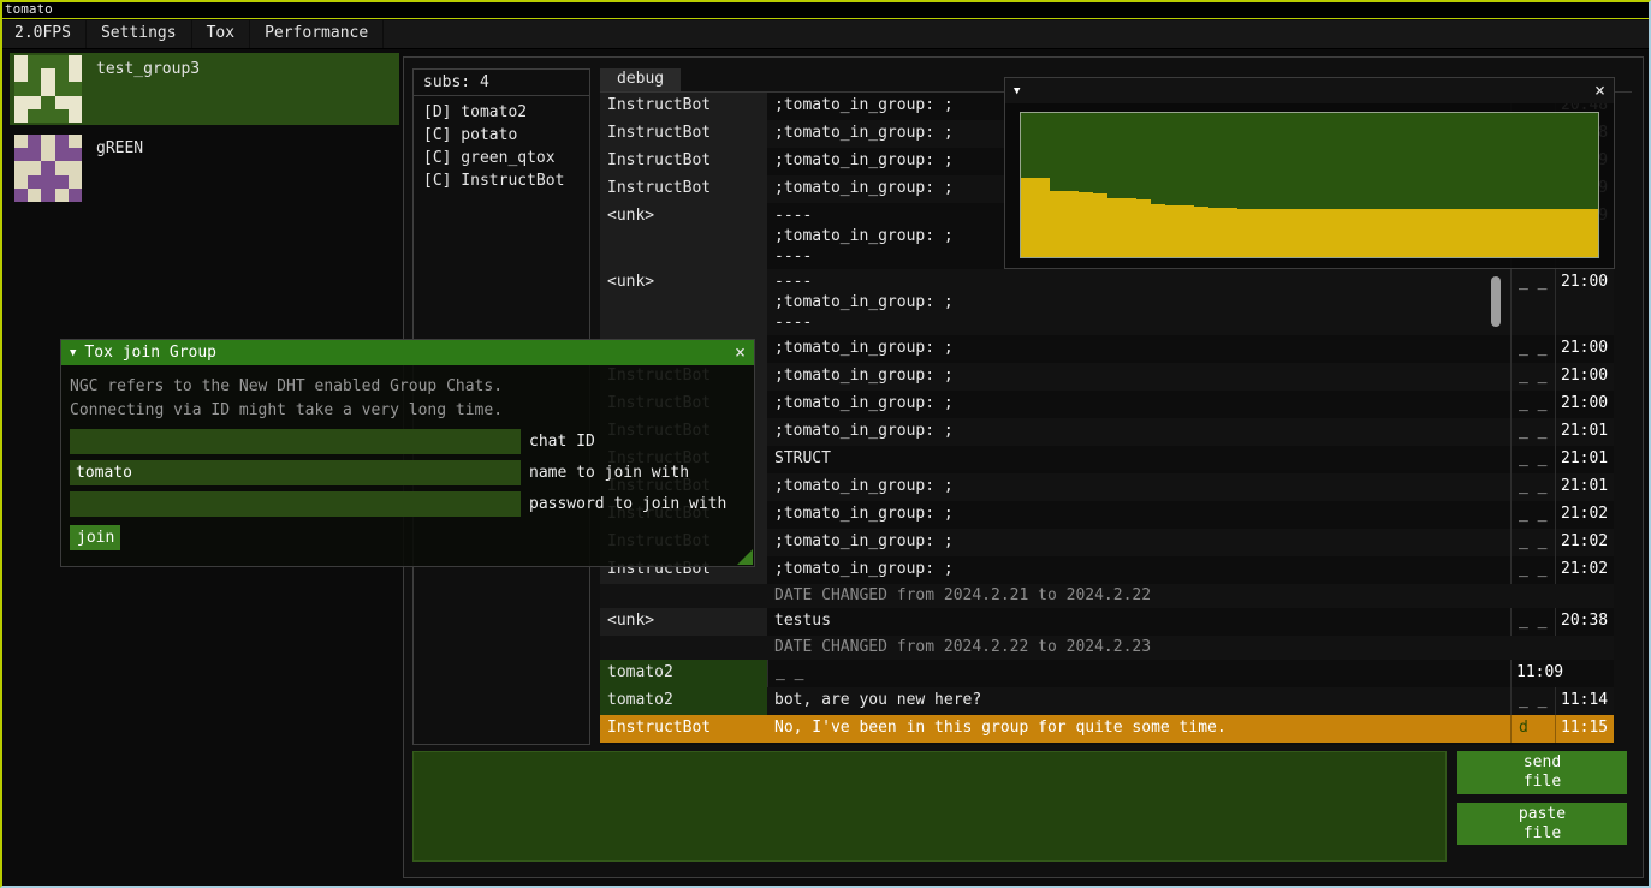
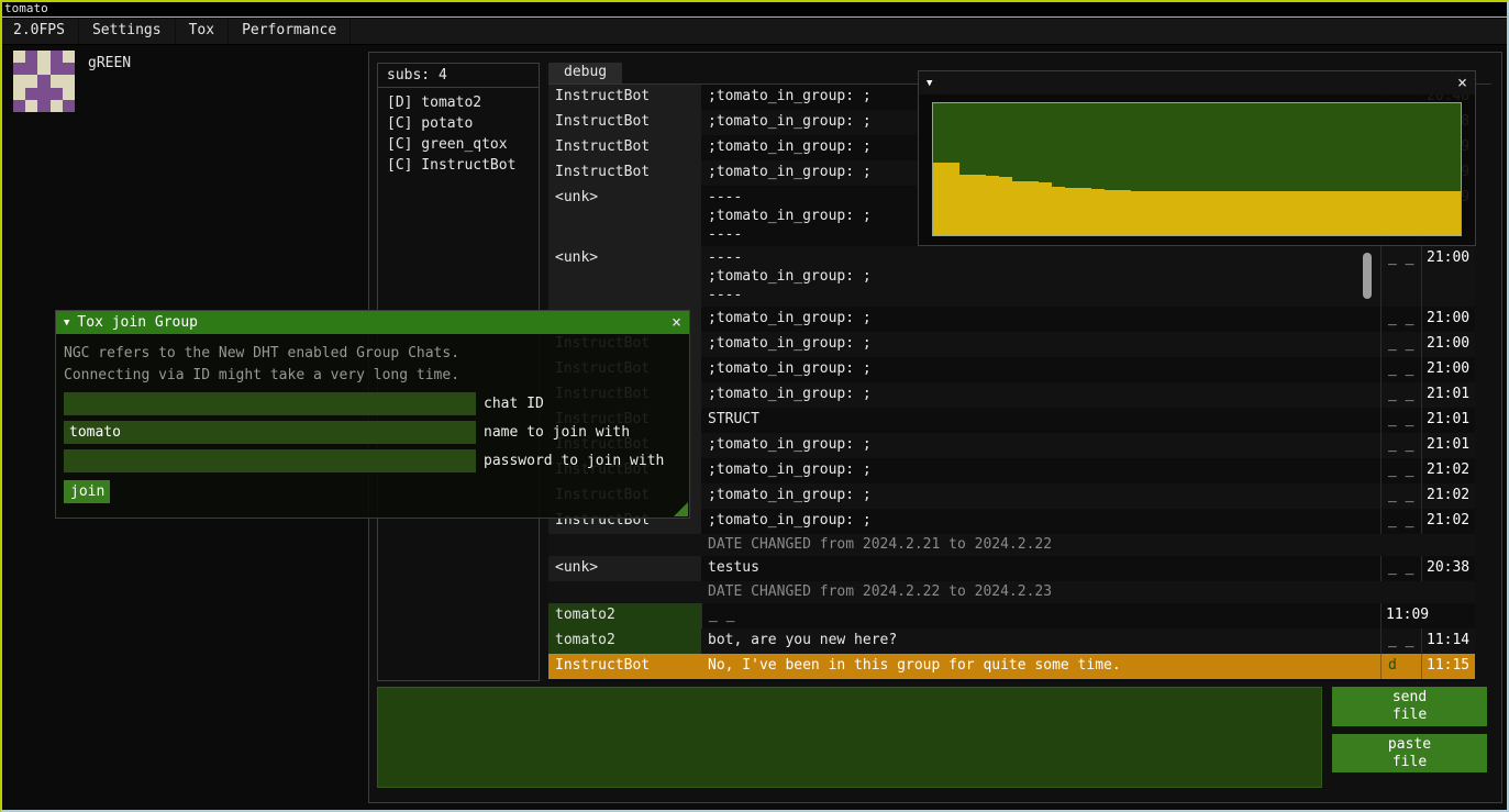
  tomato
  2.0FPS
  Settings
  Tox
  Performance
- test_group3
  gREEN
  subs: 4
  [D] tomato2
  [C] potato
  [C] green_qtox
  [C] InstructBot
  debug
  InstructBot
  ;tomato_in_group: ;
  InstructBot
  ;tomato_in_group: ;
  InstructBot
  ;tomato_in_group: ;
  InstructBot
  ;tomato_in_group: ;
  <unk>
  ----
  ;tomato_in_group: ;
  ----
  <unk>
  ----
  ;tomato_in_group: ;
  ----
  _ _
  21:00
  ;tomato_in_group: ;
  _ _
  21:00
  ;tomato_in_group: ;
  _ _
  21:00
  ;tomato_in_group: ;
  _ _
  21:00
  ;tomato_in_group: ;
  _ _
  21:01
  STRUCT
  _ _
  21:01
  ;tomato_in_group: ;
  _ _
  21:01
  ;tomato_in_group: ;
  _ _
  21:02
  ;tomato_in_group: ;
  _ _
  21:02
  InstructBot
  ;tomato_in_group: ;
  _ _
  21:02
  DATE CHANGED from 2024.2.21 to 2024.2.22
  <unk>
  testus
  _ _
  20:38
  DATE CHANGED from 2024.2.22 to 2024.2.23
  tomato2
  _ _
  11:09
  tomato2
  bot, are you new here?
  _ _
  11:14
  InstructBot
  No, I've been in this group for quite some time.
  d
  11:15
  send
  file
  paste
  file
  ▼
  Tox join Group
  ×
  NGC refers to the New DHT enabled Group Chats.
  Connecting via ID might take a very long time.
  chat ID
  tomato
  name to join with
  password to join with
  join
  ▼
  ×
